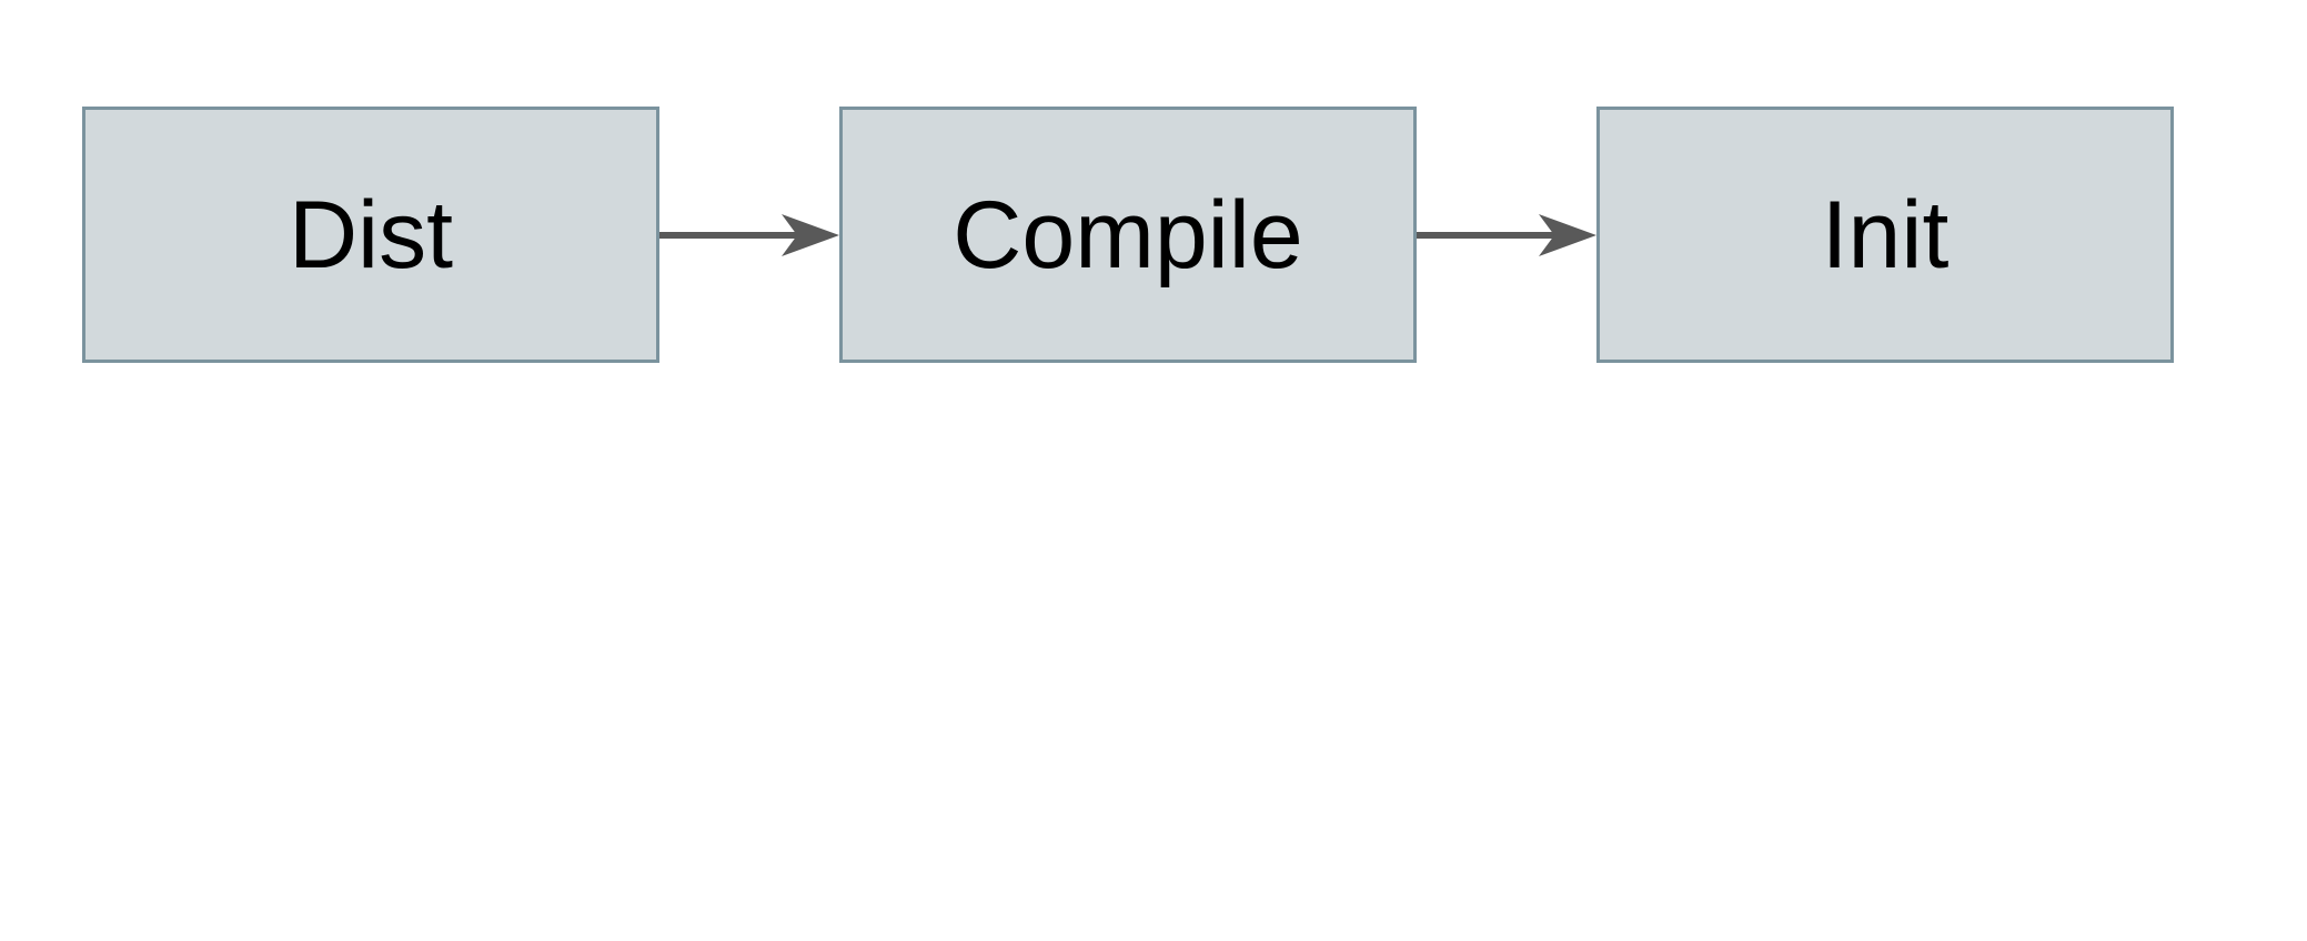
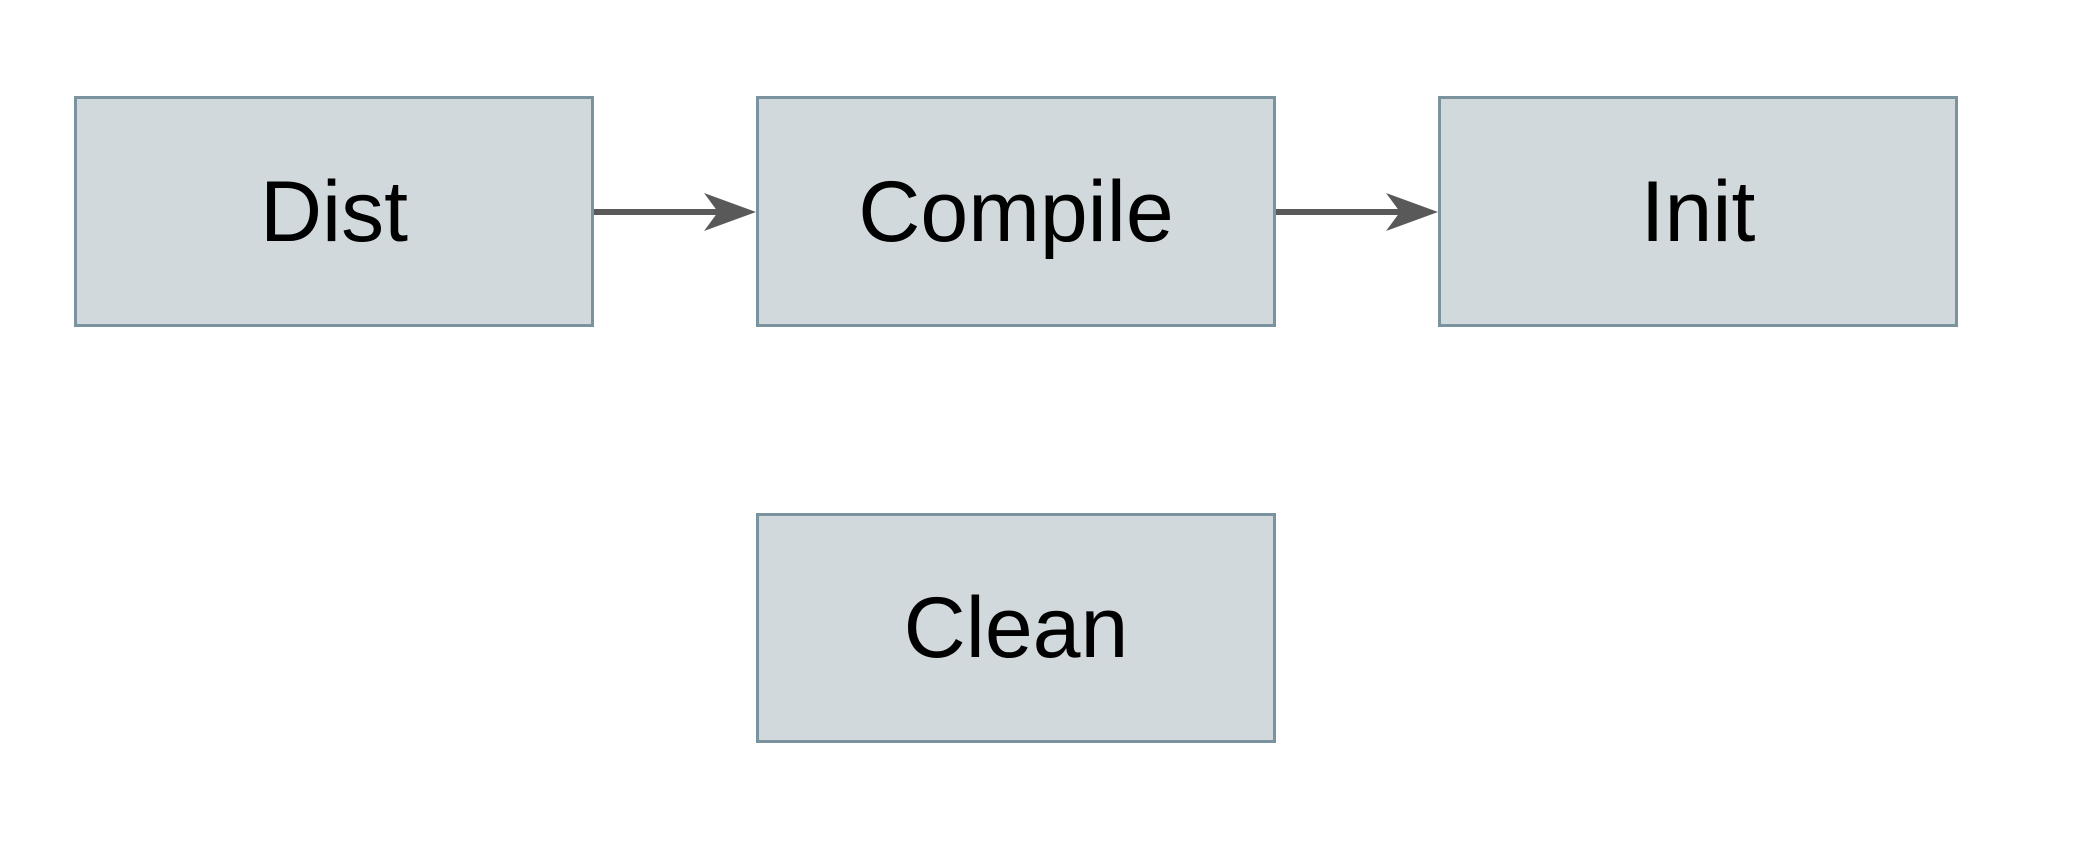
  Dist
  Compile
  Init
+ Clean
